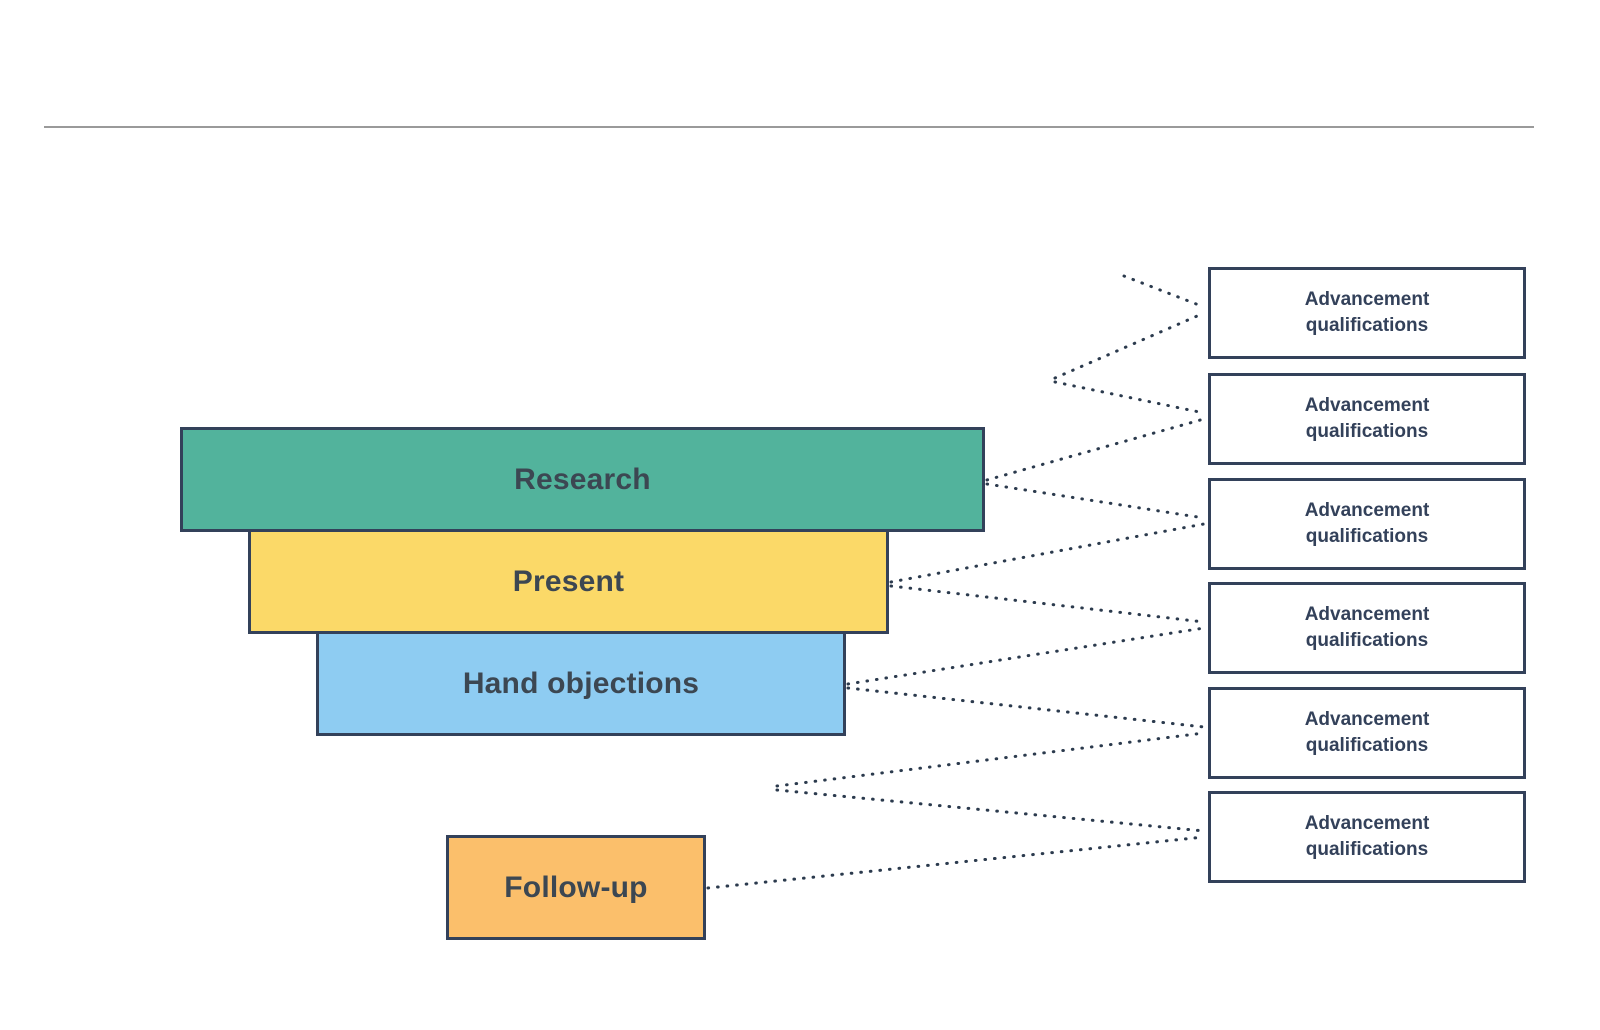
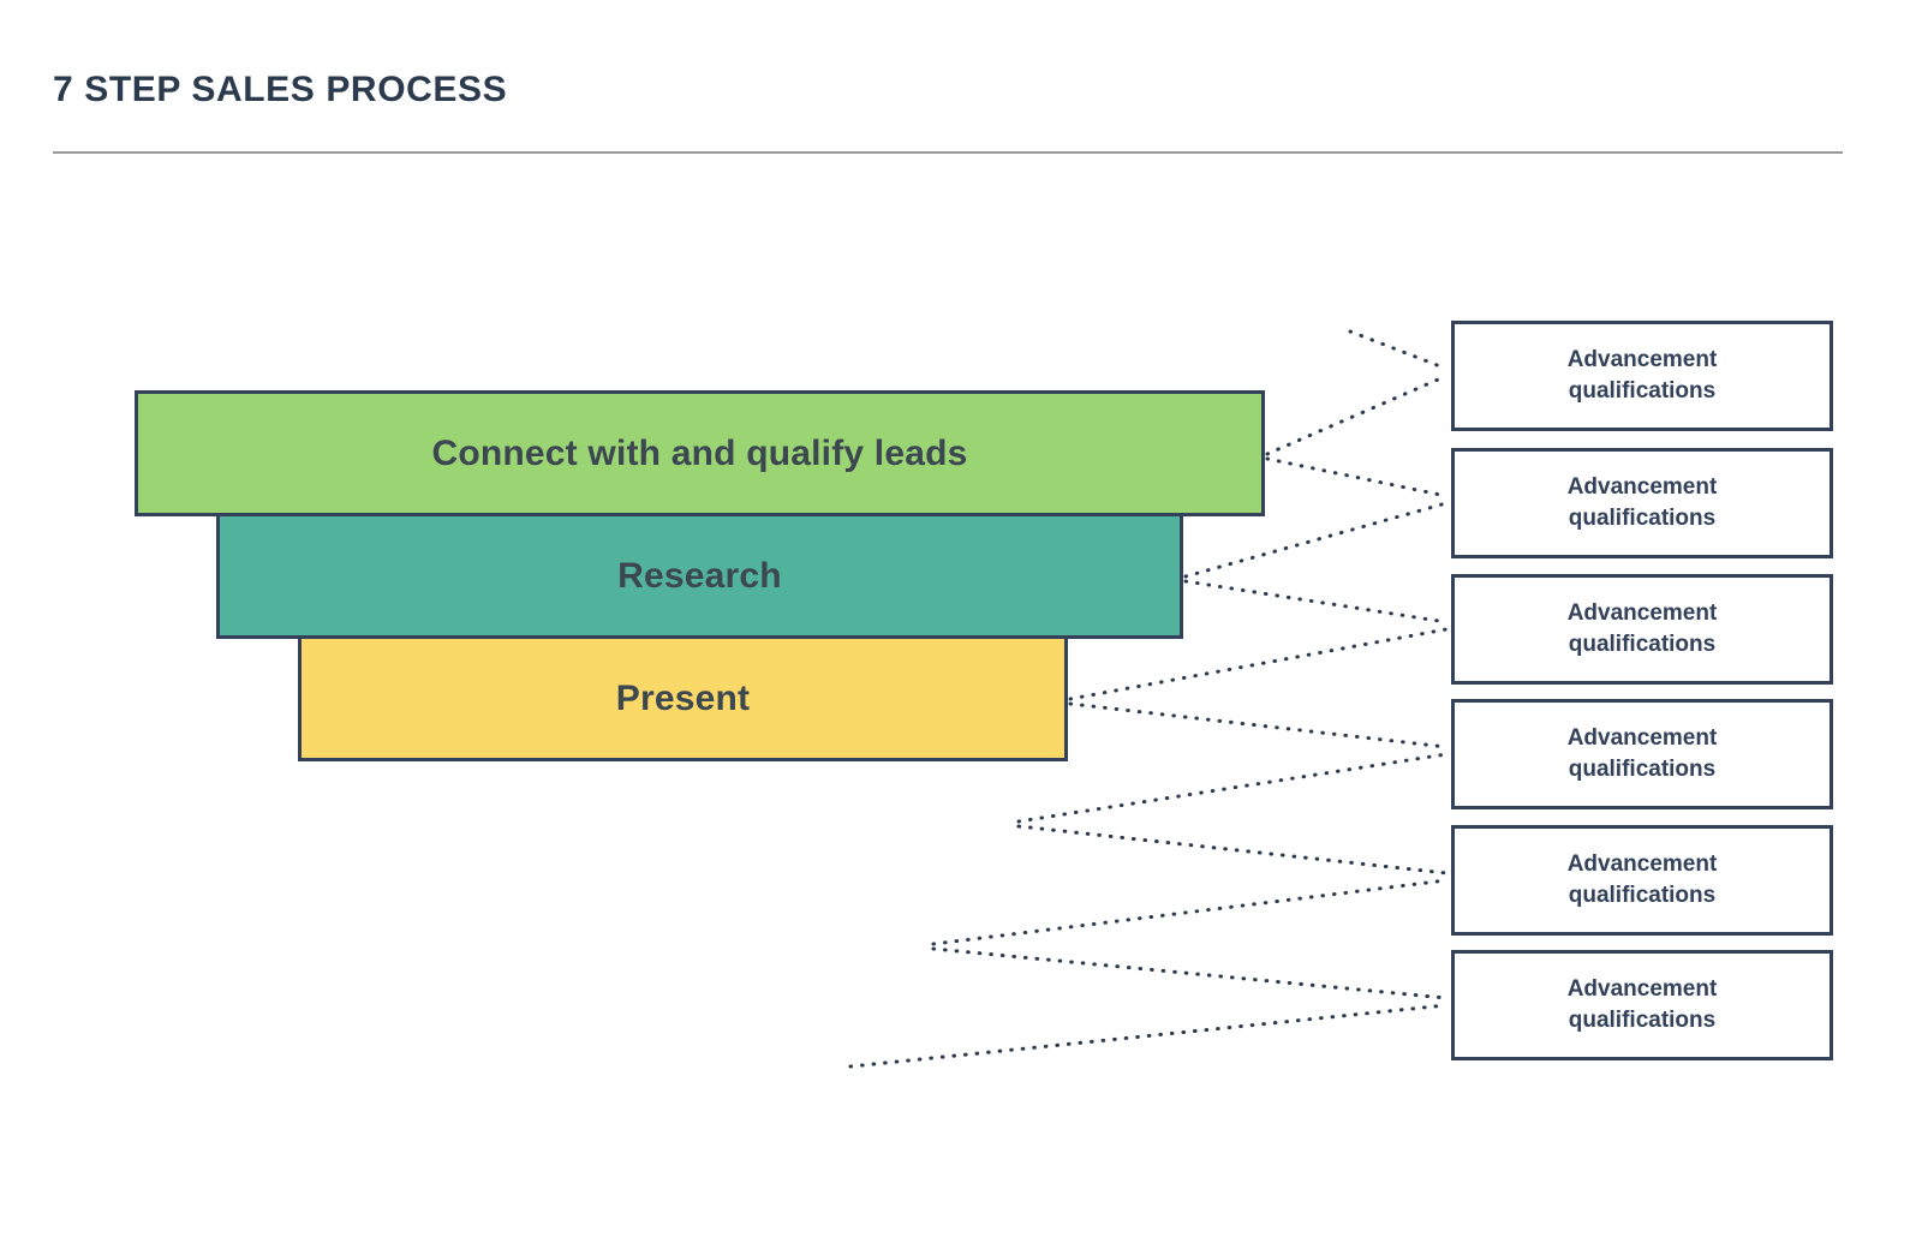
+ 7 STEP SALES PROCESS
+ Connect with and qualify leads
  Research
  Present
- Hand objections
- Follow-up
  Advancement
  qualifications
  Advancement
  qualifications
  Advancement
  qualifications
  Advancement
  qualifications
  Advancement
  qualifications
  Advancement
  qualifications
